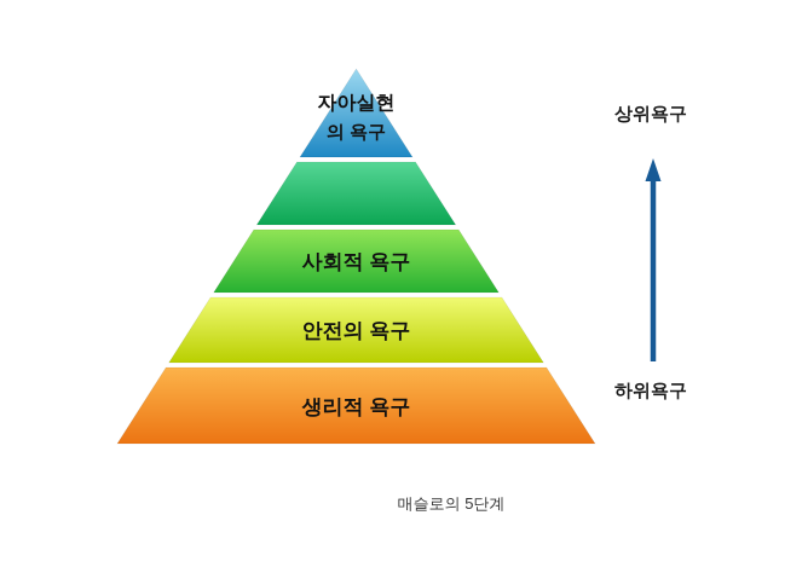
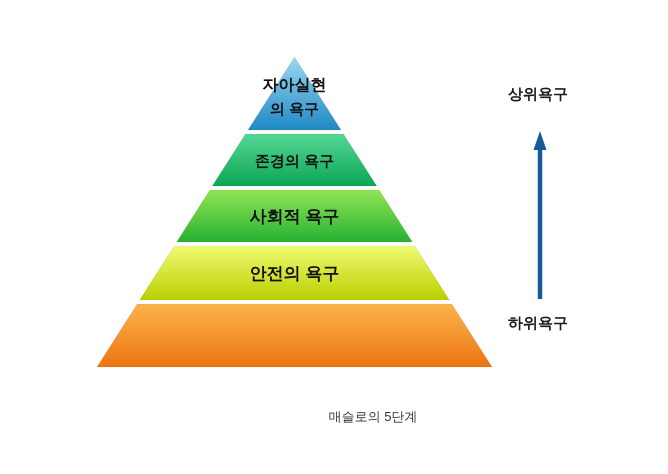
  자아실현
  의 욕구
+ 존경의 욕구
  사회적 욕구
  안전의 욕구
- 생리적 욕구
  상위욕구
  하위욕구
  매슬로의 5단계
